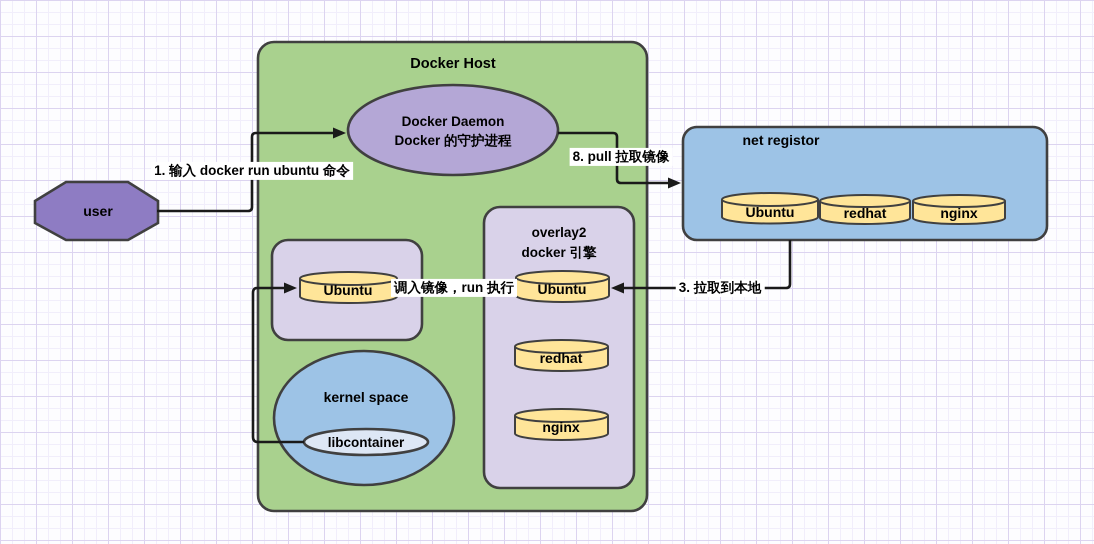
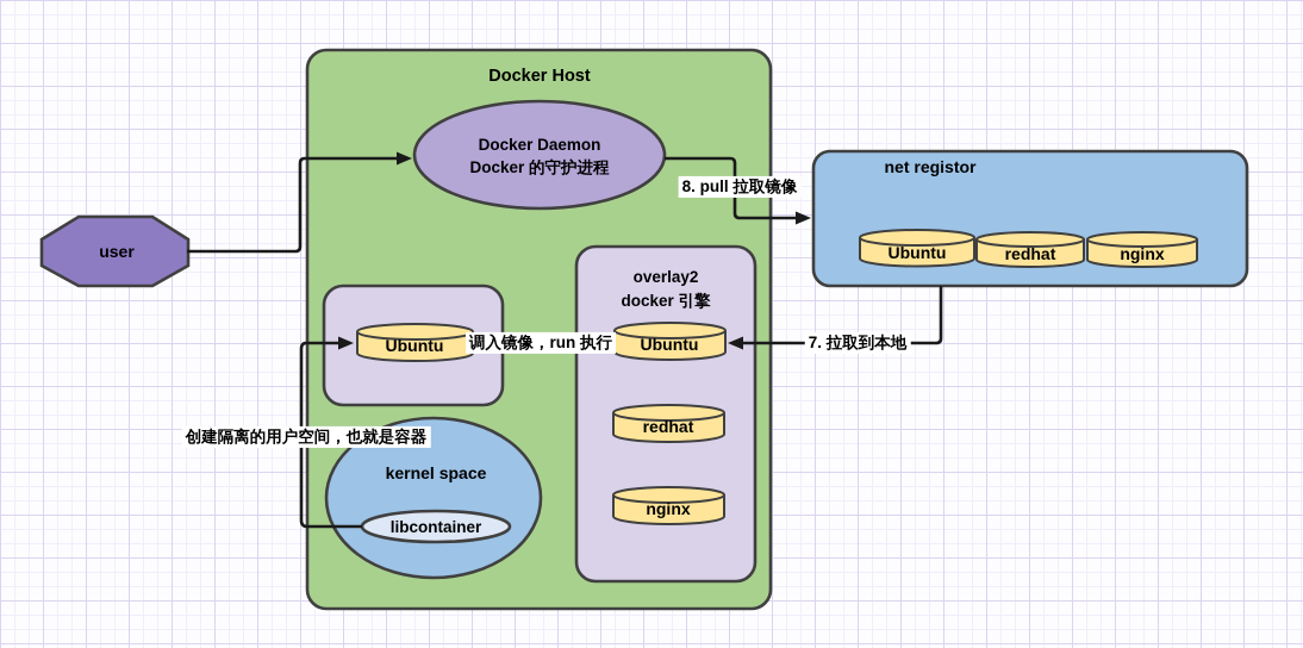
  Docker Host
  net registor
  overlay2
  docker 引擎
  kernel space
  libcontainer
  Docker Daemon
  Docker 的守护进程
  user
  Ubuntu
  redhat
  nginx
  Ubuntu
  redhat
  nginx
  Ubuntu
- 1. 输入 docker run ubuntu 命令
  8. pull 拉取镜像
- 3. 拉取到本地
+ 7. 拉取到本地
  调入镜像，run 执行
+ 创建隔离的用户空间，也就是容器
